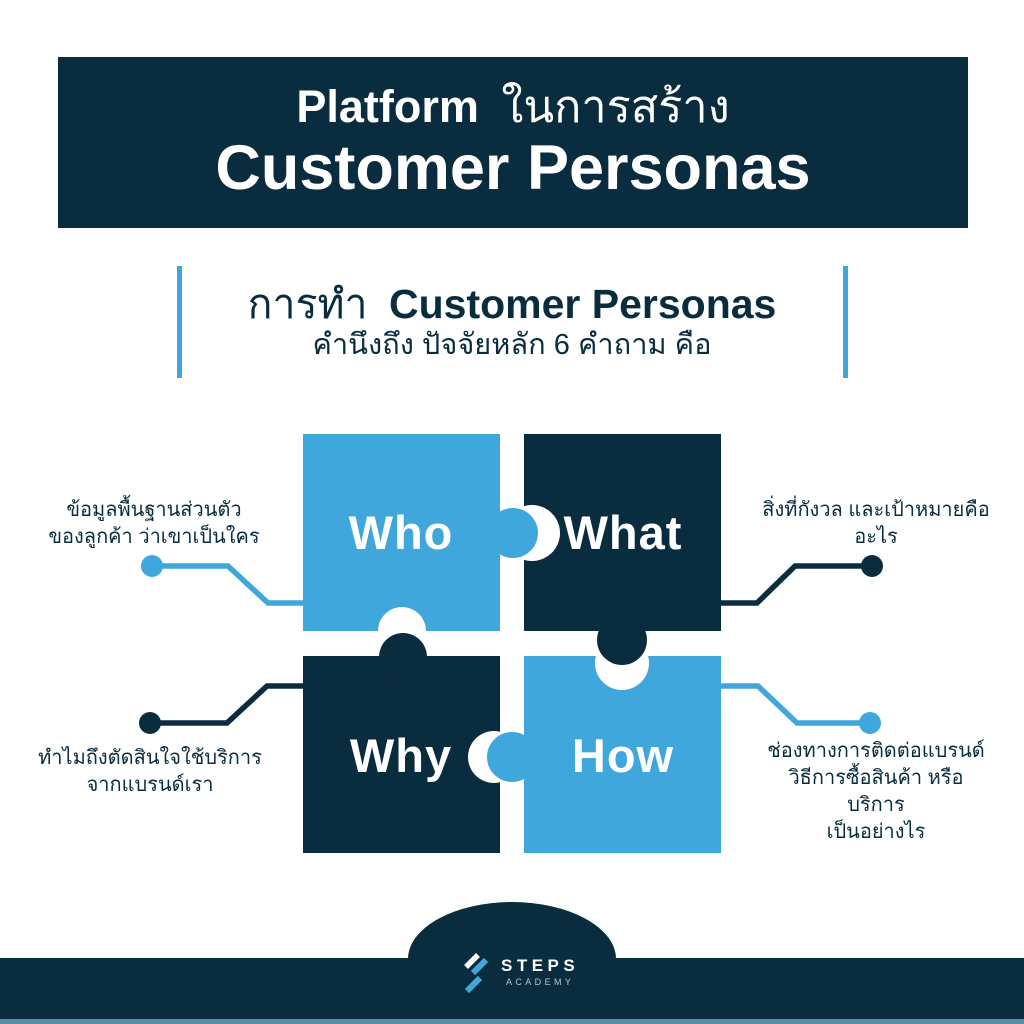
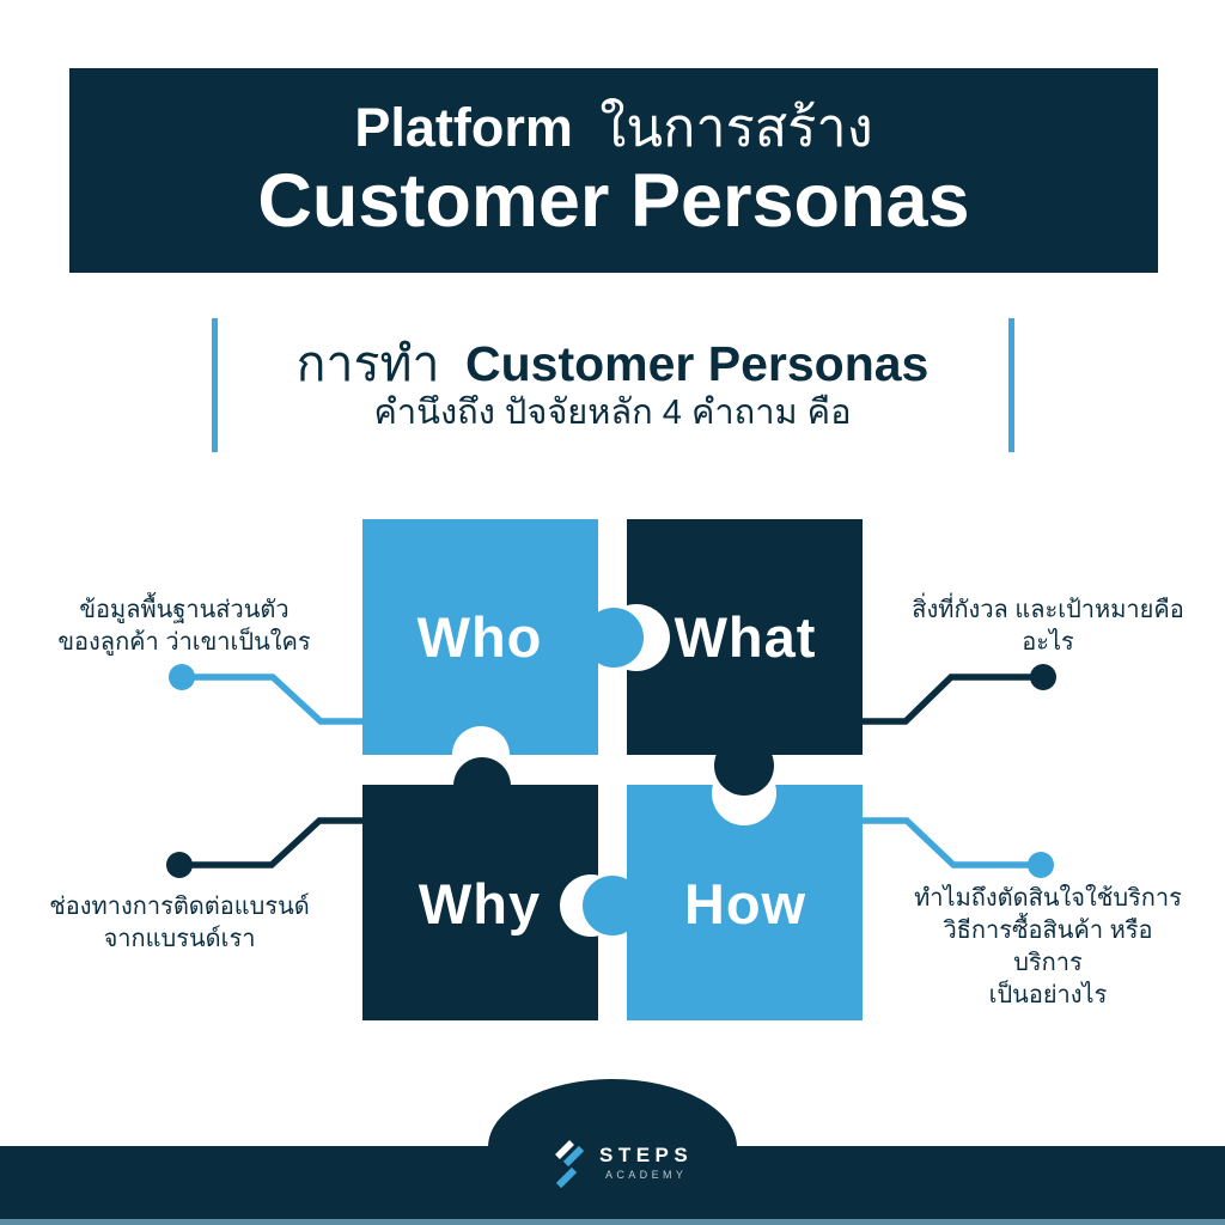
  Platform ในการสร้าง
  Customer Personas
  การทำ Customer Personas
- คำนึงถึง ปัจจัยหลัก 6 คำถาม คือ
+ คำนึงถึง ปัจจัยหลัก 4 คำถาม คือ
  Who
  What
  Why
  How
  ข้อมูลพื้นฐานส่วนตัว
  ของลูกค้า ว่าเขาเป็นใคร
  สิ่งที่กังวล และเป้าหมายคืออะไร
- ทำไมถึงตัดสินใจใช้บริการ
+ ช่องทางการติดต่อแบรนด์
  จากแบรนด์เรา
- ช่องทางการติดต่อแบรนด์
+ ทำไมถึงตัดสินใจใช้บริการ
  วิธีการซื้อสินค้า หรือบริการ
  เป็นอย่างไร
  STEPS
  ACADEMY
